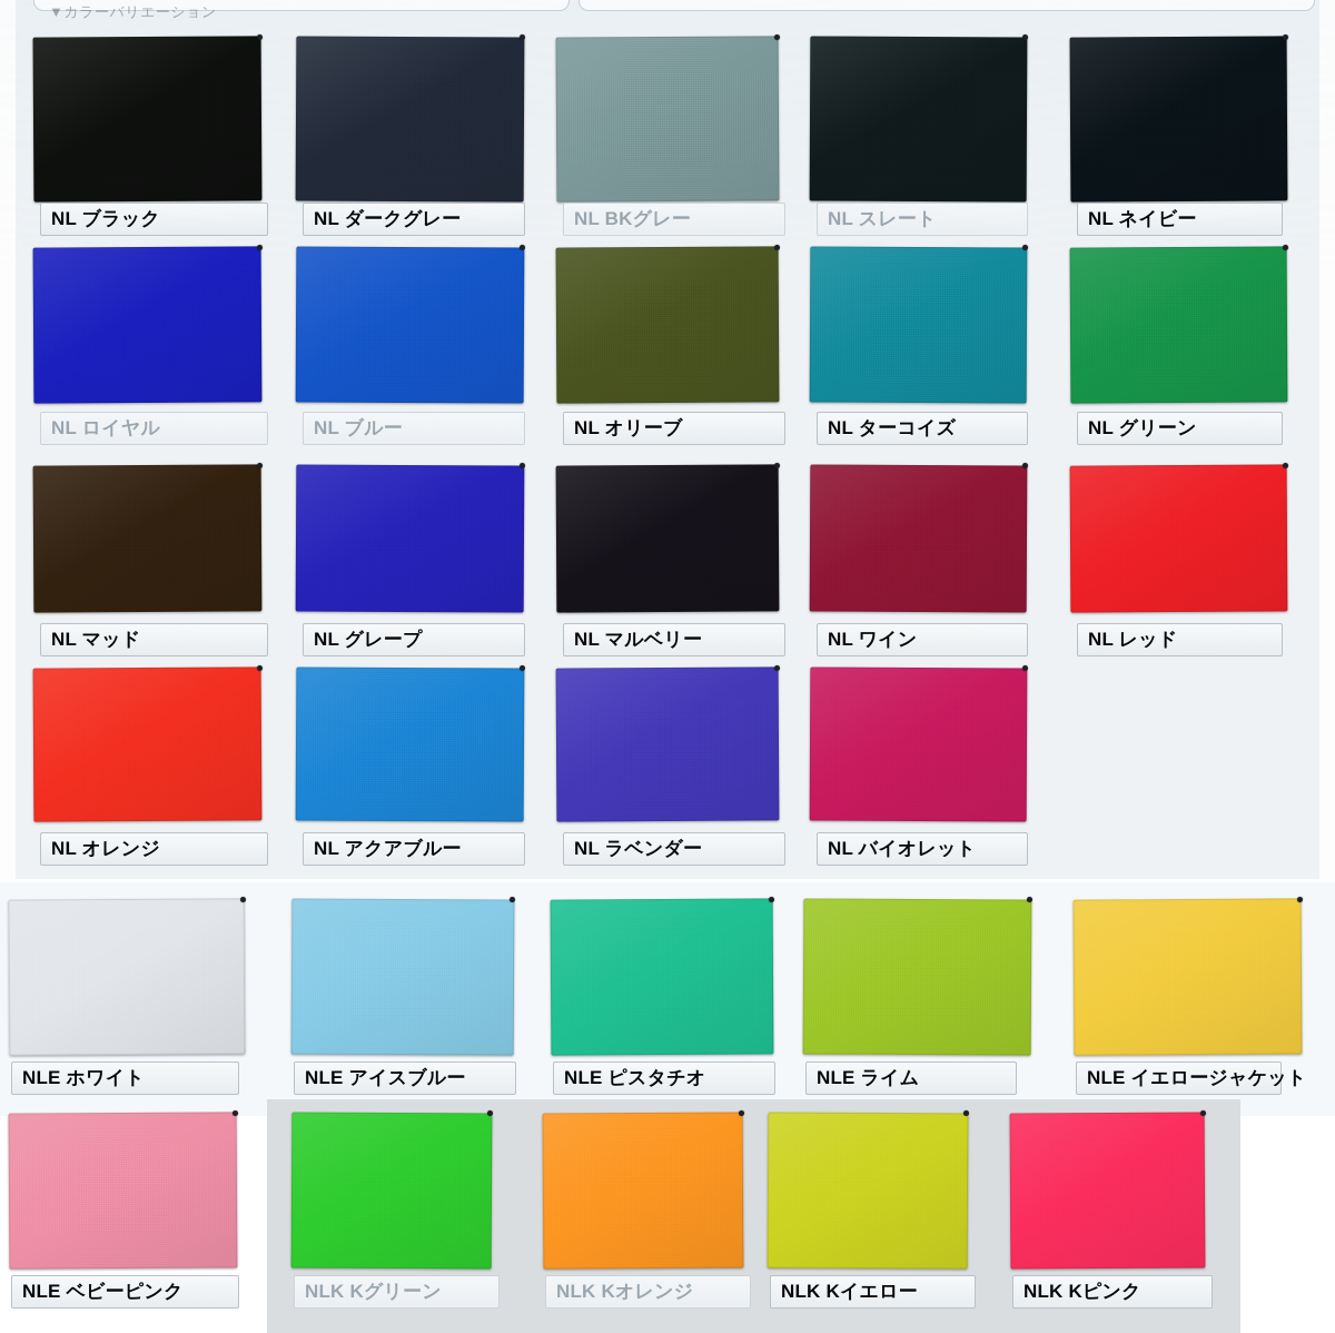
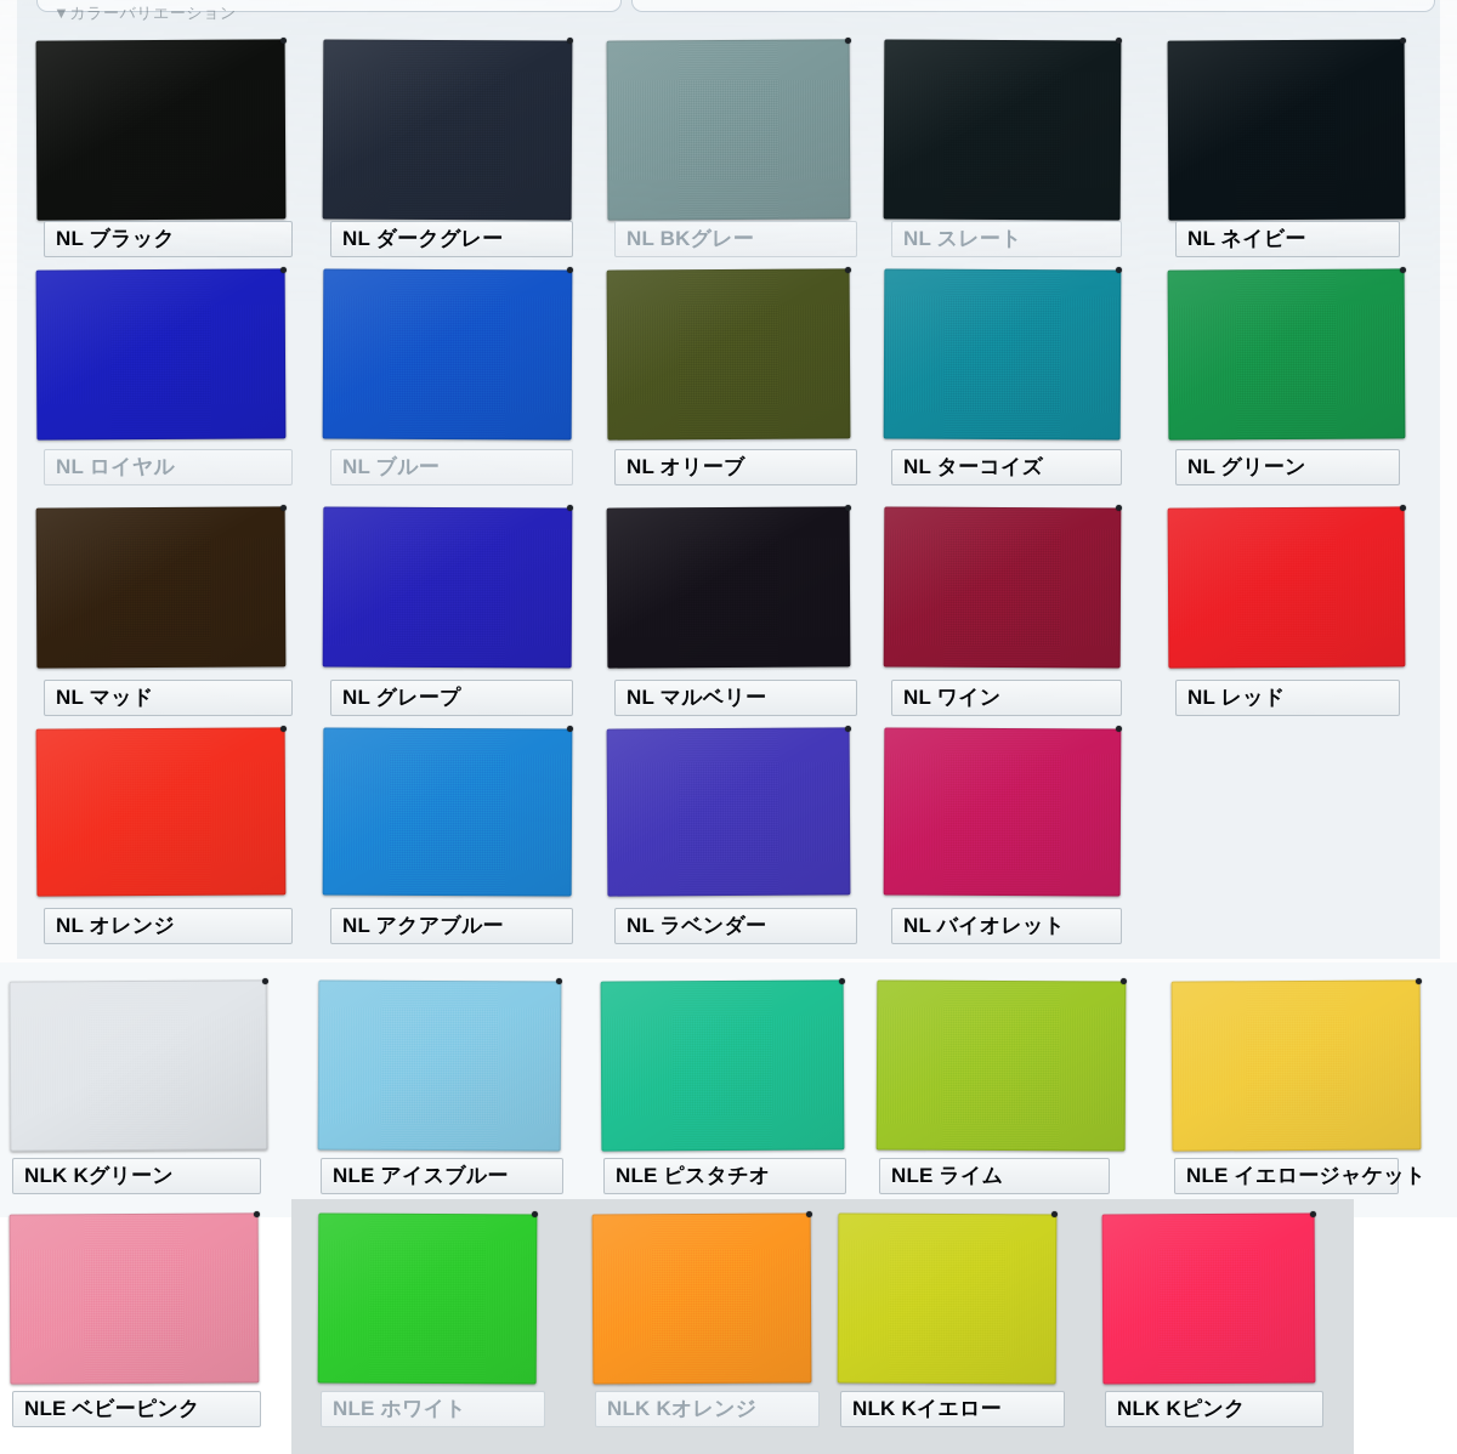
  ▼カラーバリエーション
  NL ブラック
  NL ダークグレー
  NL BKグレー
  NL スレート
  NL ネイビー
  NL ロイヤル
  NL ブルー
  NL オリーブ
  NL ターコイズ
  NL グリーン
  NL マッド
  NL グレープ
  NL マルベリー
  NL ワイン
  NL レッド
  NL オレンジ
  NL アクアブルー
  NL ラベンダー
  NL バイオレット
- NLE ホワイト
+ NLK Kグリーン
  NLE アイスブルー
  NLE ピスタチオ
  NLE ライム
  NLE イエロージャケッ
  NLE ベビーピンク
- NLK Kグリーン
+ NLE ホワイト
  NLK Kオレンジ
  NLK Kイエロー
  NLK Kピンク
